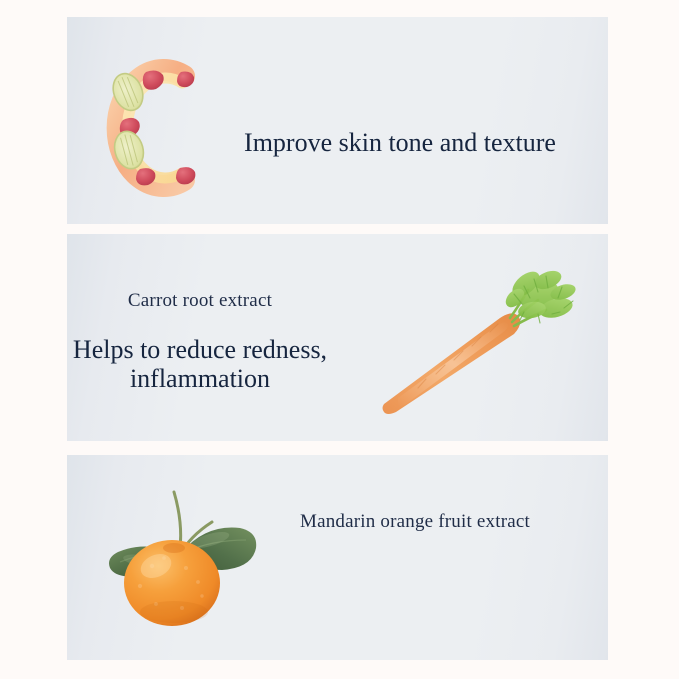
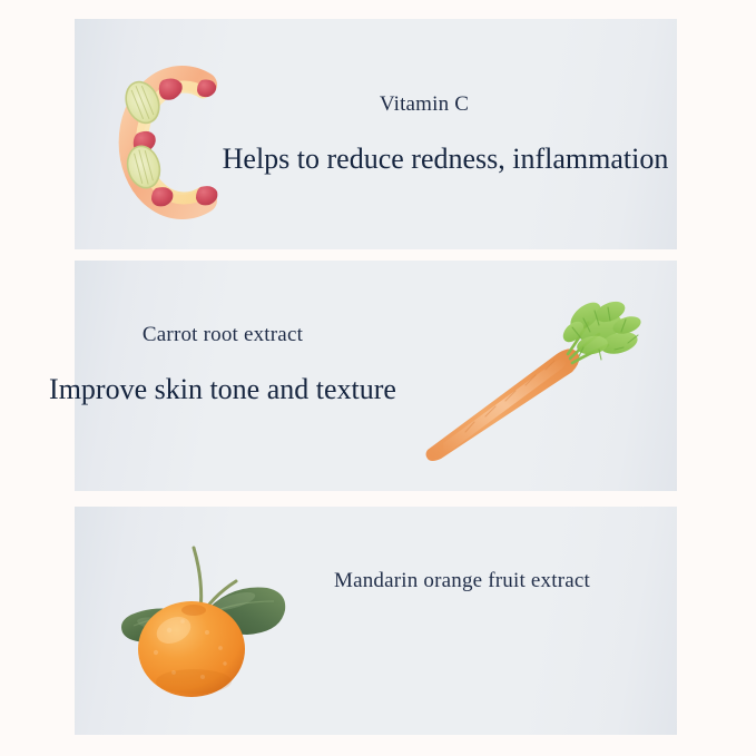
+ Vitamin C
- Improve skin tone and texture
+ Helps to reduce redness, inflammation
  Carrot root extract
- Helps to reduce redness, inflammation
+ Improve skin tone and texture
  Mandarin orange fruit extract
